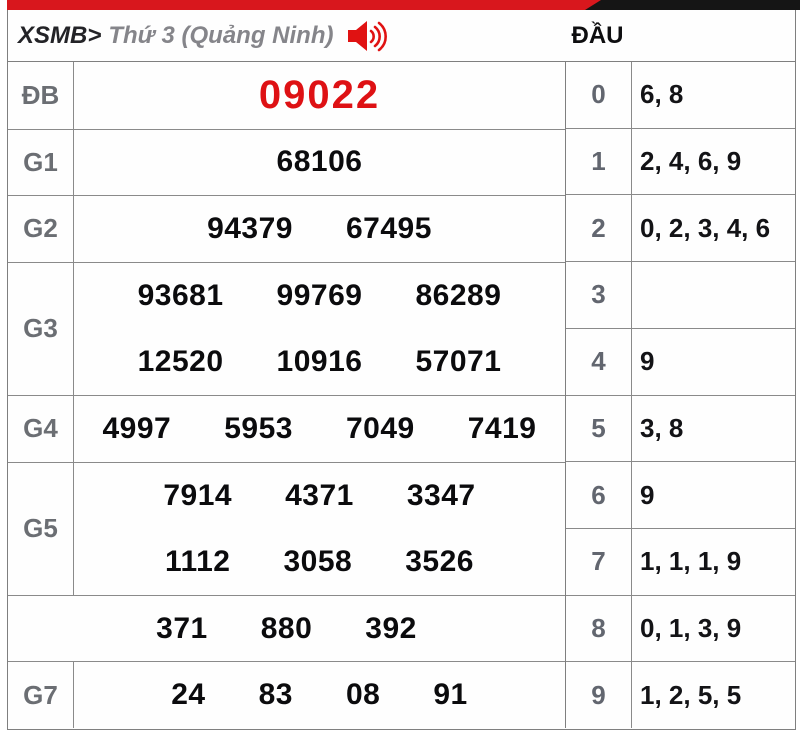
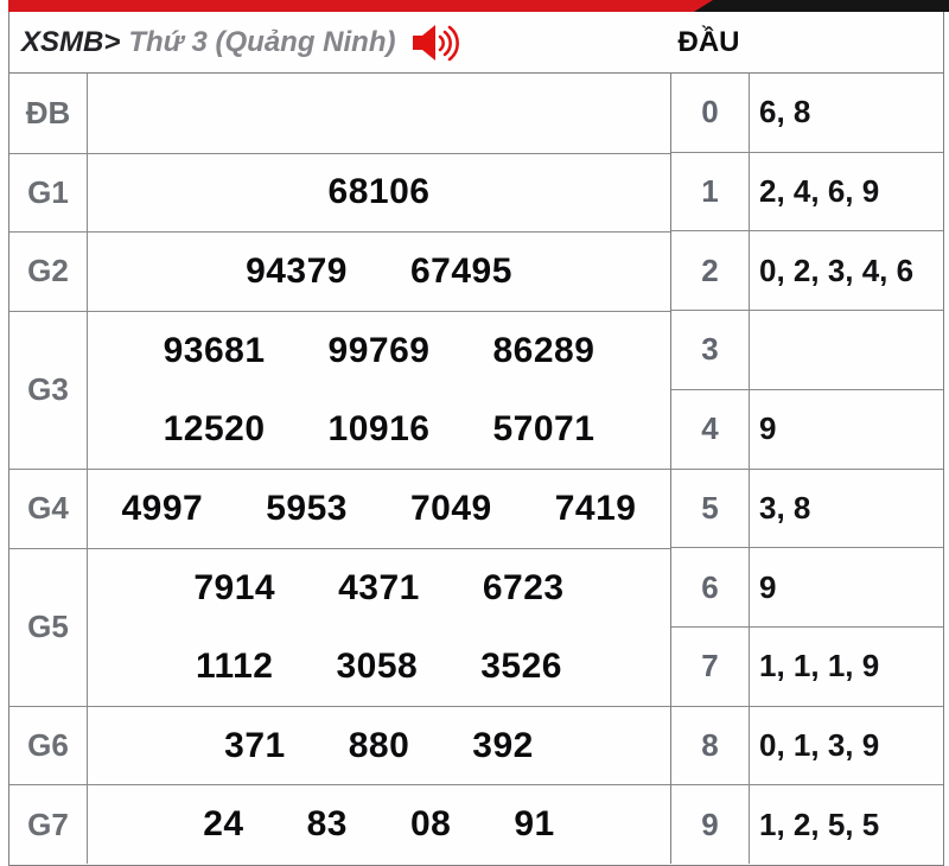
  XSMB>
  Thứ 3 (Quảng Ninh)
  ĐẦU
  ĐB
- 09022
  G1
  68106
  G2
  94379
  67495
  G3
  93681
  99769
  86289
  12520
  10916
  57071
  G4
  4997
  5953
  7049
  7419
  G5
  7914
  4371
- 3347
+ 6723
  1112
  3058
  3526
+ G6
  371
  880
  392
  G7
  24
  83
  08
  91
  0
  6, 8
  1
  2, 4, 6, 9
  2
  0, 2, 3, 4, 6
  3
  4
  9
  5
  3, 8
  6
  9
  7
  1, 1, 1, 9
  8
  0, 1, 3, 9
  9
  1, 2, 5, 5
